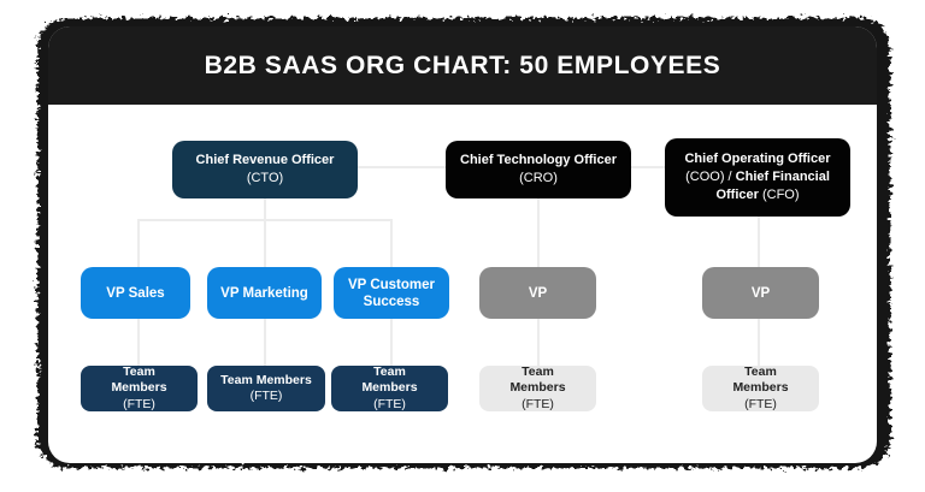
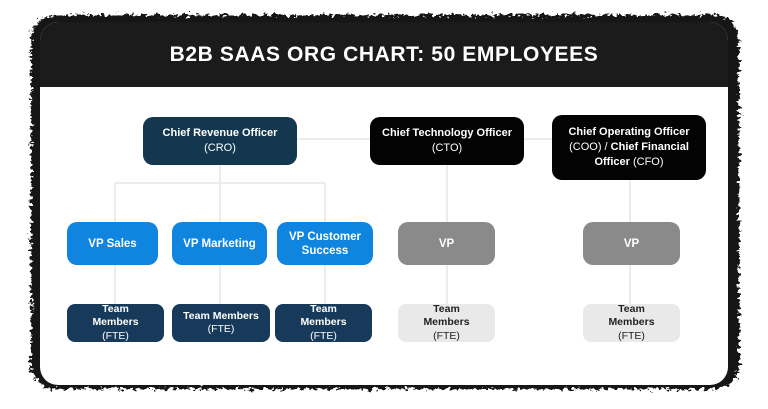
  B2B SAAS ORG CHART: 50 EMPLOYEES
  Chief Revenue Officer
- (CTO)
+ (CRO)
  Chief Technology Officer
- (CRO)
+ (CTO)
  Chief Operating Officer (COO) / Chief Financial Officer (CFO)
  VP Sales
  VP Marketing
  VP Customer Success
  VP
  VP
  Team Members
  (FTE)
  Team Members
  (FTE)
  Team Members
  (FTE)
  Team Members
  (FTE)
  Team Members
  (FTE)
